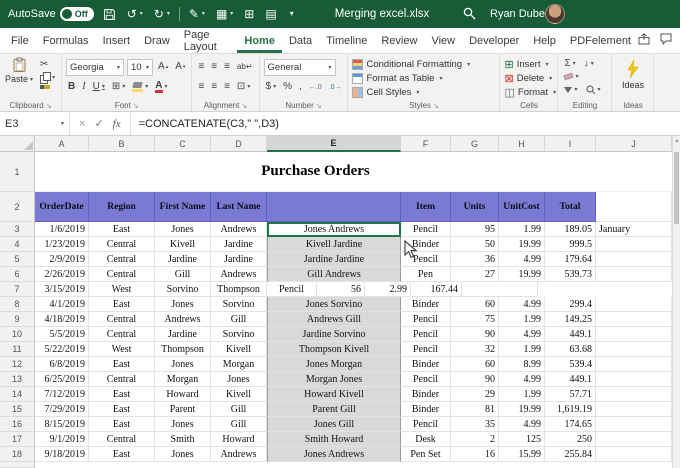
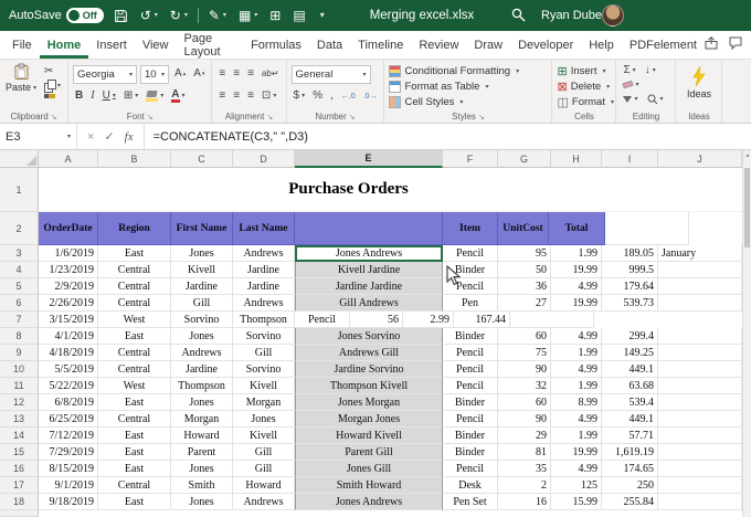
  AutoSave
  Off
  ↺
  ↻
  ✎
  ▦
  ⊞
  ▤
  ▾
  Merging excel.xlsx
  Ryan Dube
  File
- Formulas
+ Home
  Insert
- Draw
+ View
  Page Layout
- Home
+ Formulas
  Data
  Timeline
  Review
- View
+ Draw
  Developer
  Help
  PDFelement
  Paste
  ✂
  Clipboard
  Georgia
  10
  A
  A
  B
  I
  U
  ⊞
  A
  Font
  ≡
  ≡
  ≡
  ab↵
  ≡
  ≡
  ≡
  ⊡
  Alignment
  General
  $
  %
  ,
  Number
  Conditional Formatting
  Format as Table
  Cell Styles
  Styles
  ⊞
  Insert
  ⊠
  Delete
  ◫
  Format
  Cells
  Σ
  ↓
  Editing
  Ideas
  Ideas
  E3
  ×
  ✓
  fx
  =CONCATENATE(C3," ",D3)
  A
  B
  C
  D
  E
  F
  G
  H
  I
  J
  1
  Purchase Orders
  2
  OrderDate
  Region
  First Name
  Last Name
  Item
- Units
  UnitCost
  Total
  3
  1/6/2019
  East
  Jones
  Andrews
  Jones Andrews
  Pencil
  95
  1.99
  189.05
  January
  4
  1/23/2019
  Central
  Kivell
  Jardine
  Kivell Jardine
  Binder
  50
  19.99
  999.5
  5
  2/9/2019
  Central
  Jardine
  Jardine
  Jardine Jardine
  Pencil
  36
  4.99
  179.64
  6
  2/26/2019
  Central
  Gill
  Andrews
  Gill Andrews
  Pen
  27
  19.99
  539.73
  7
  3/15/2019
  West
  Sorvino
  Thompson
  Pencil
  56
  2.99
  167.44
  8
  4/1/2019
  East
  Jones
  Sorvino
  Jones Sorvino
  Binder
  60
  4.99
  299.4
  9
  4/18/2019
  Central
  Andrews
  Gill
  Andrews Gill
  Pencil
  75
  1.99
  149.25
  10
  5/5/2019
  Central
  Jardine
  Sorvino
  Jardine Sorvino
  Pencil
  90
  4.99
  449.1
  11
  5/22/2019
  West
  Thompson
  Kivell
  Thompson Kivell
  Pencil
  32
  1.99
  63.68
  12
  6/8/2019
  East
  Jones
  Morgan
  Jones Morgan
  Binder
  60
  8.99
  539.4
  13
  6/25/2019
  Central
  Morgan
  Jones
  Morgan Jones
  Pencil
  90
  4.99
  449.1
  14
  7/12/2019
  East
  Howard
  Kivell
  Howard Kivell
  Binder
  29
  1.99
  57.71
  15
  7/29/2019
  East
  Parent
  Gill
  Parent Gill
  Binder
  81
  19.99
  1,619.19
  16
  8/15/2019
  East
  Jones
  Gill
  Jones Gill
  Pencil
  35
  4.99
  174.65
  17
  9/1/2019
  Central
  Smith
  Howard
  Smith Howard
  Desk
  2
  125
  250
  18
  9/18/2019
  East
  Jones
  Andrews
  Jones Andrews
  Pen Set
  16
  15.99
  255.84
